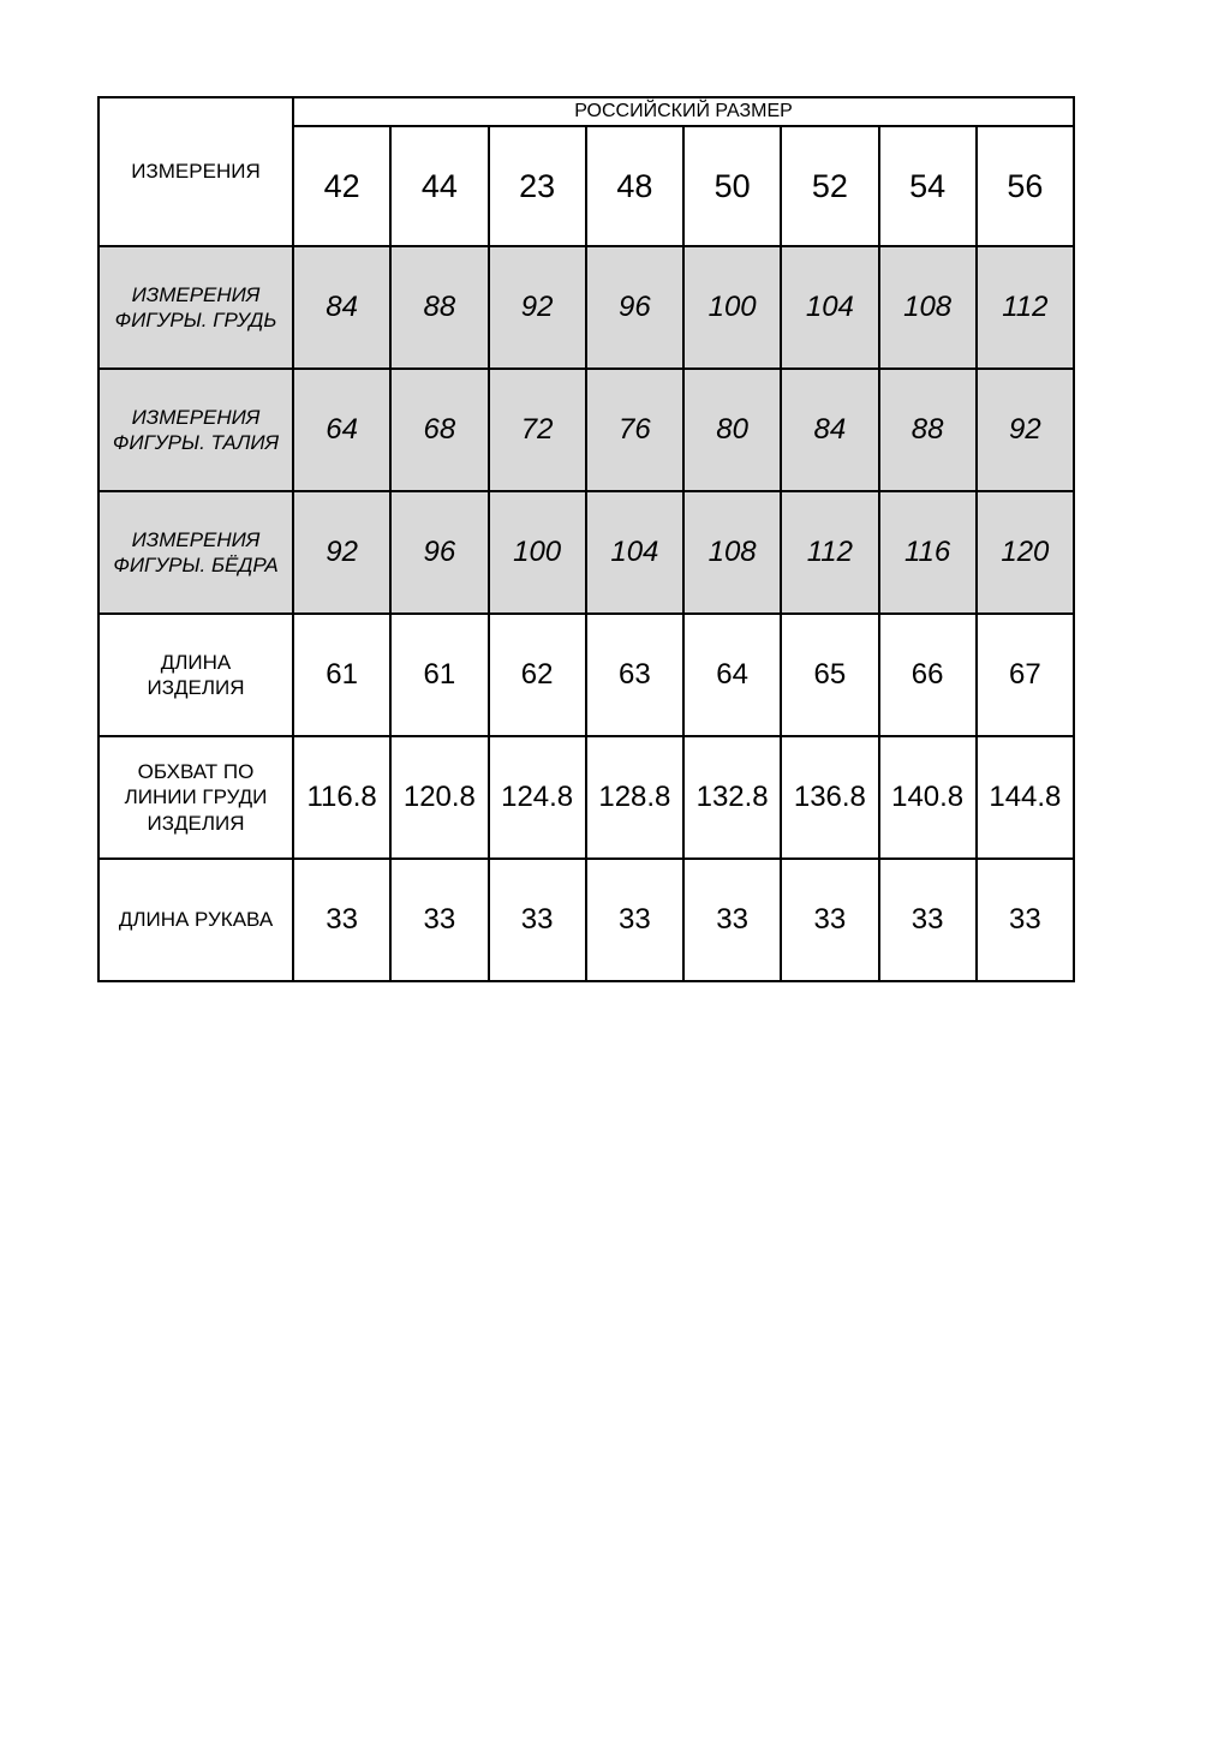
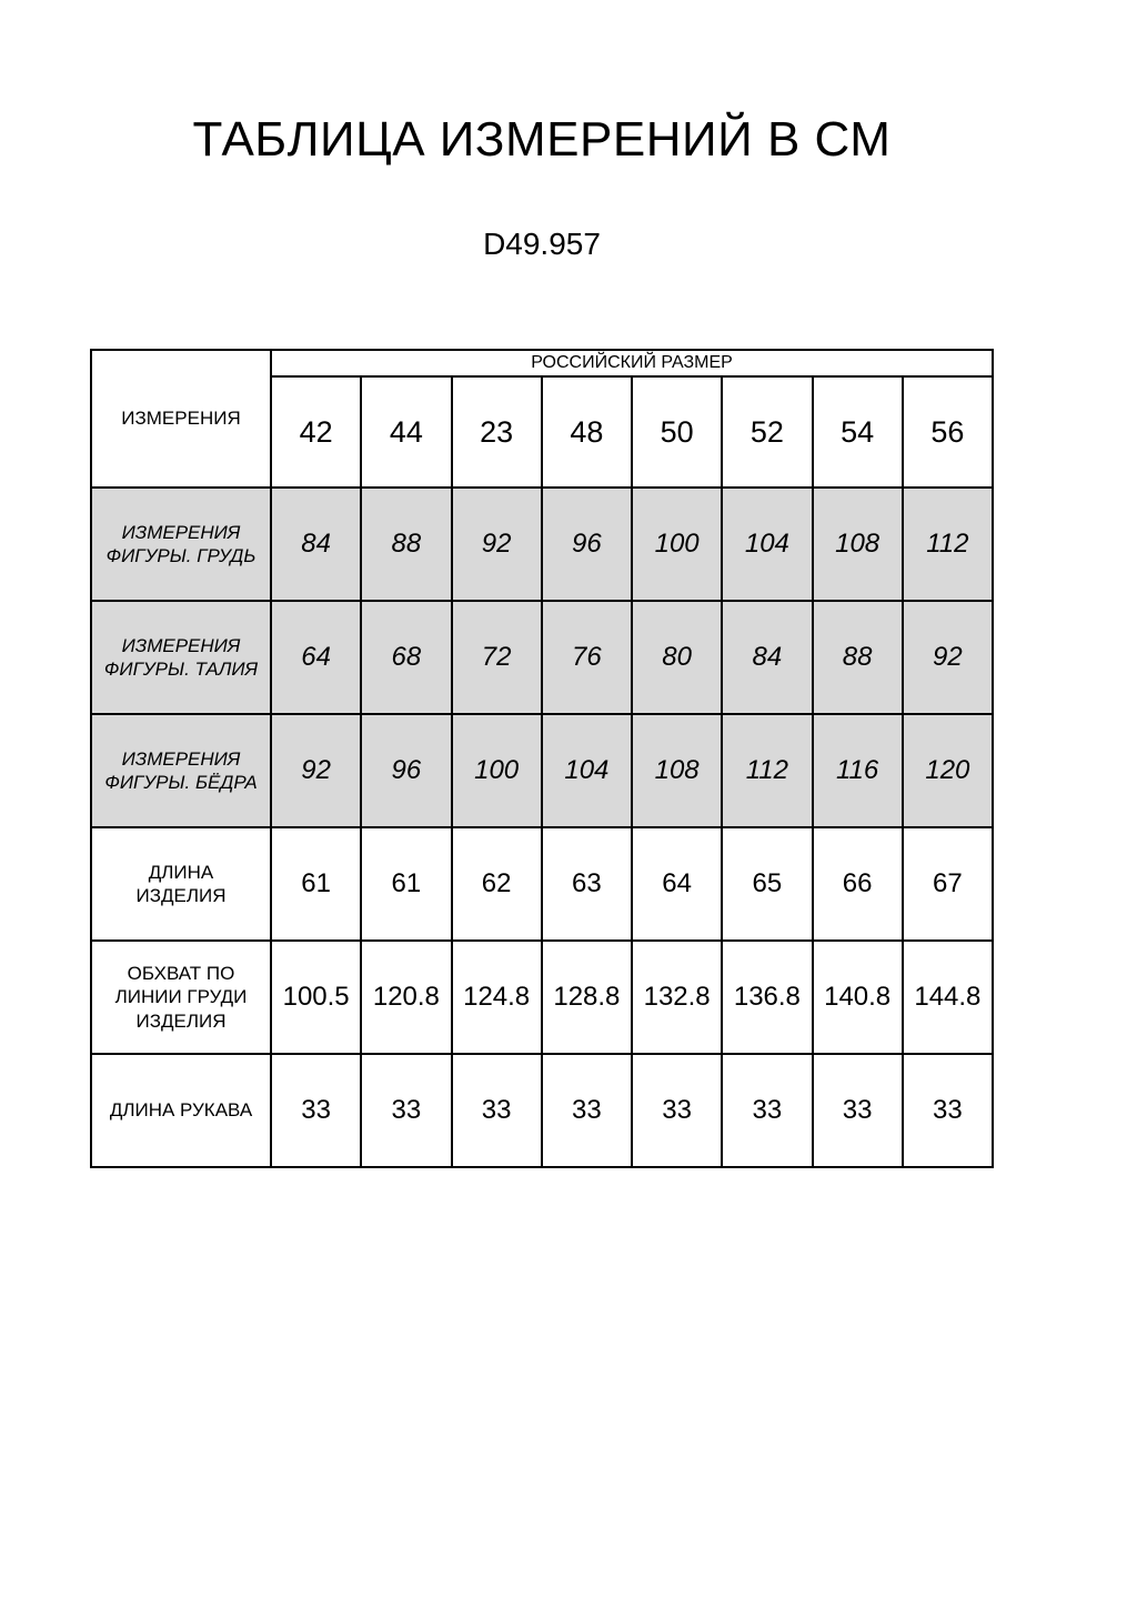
+ ТАБЛИЦА ИЗМЕРЕНИЙ В СМ
+ D49.957
  ИЗМЕРЕНИЯ	РОССИЙСКИЙ РАЗМЕР
  42	44	23	48	50	52	54	56
  ИЗМЕРЕНИЯ ФИГУРЫ. ГРУДЬ	84	88	92	96	100	104	108	112
  ИЗМЕРЕНИЯ ФИГУРЫ. ТАЛИЯ	64	68	72	76	80	84	88	92
  ИЗМЕРЕНИЯ ФИГУРЫ. БЁДРА	92	96	100	104	108	112	116	120
  ДЛИНА ИЗДЕЛИЯ	61	61	62	63	64	65	66	67
- ОБХВАТ ПО ЛИНИИ ГРУДИ ИЗДЕЛИЯ	116.8	120.8	124.8	128.8	132.8	136.8	140.8	144.8
+ ОБХВАТ ПО ЛИНИИ ГРУДИ ИЗДЕЛИЯ	100.5	120.8	124.8	128.8	132.8	136.8	140.8	144.8
  ДЛИНА РУКАВА	33	33	33	33	33	33	33	33
